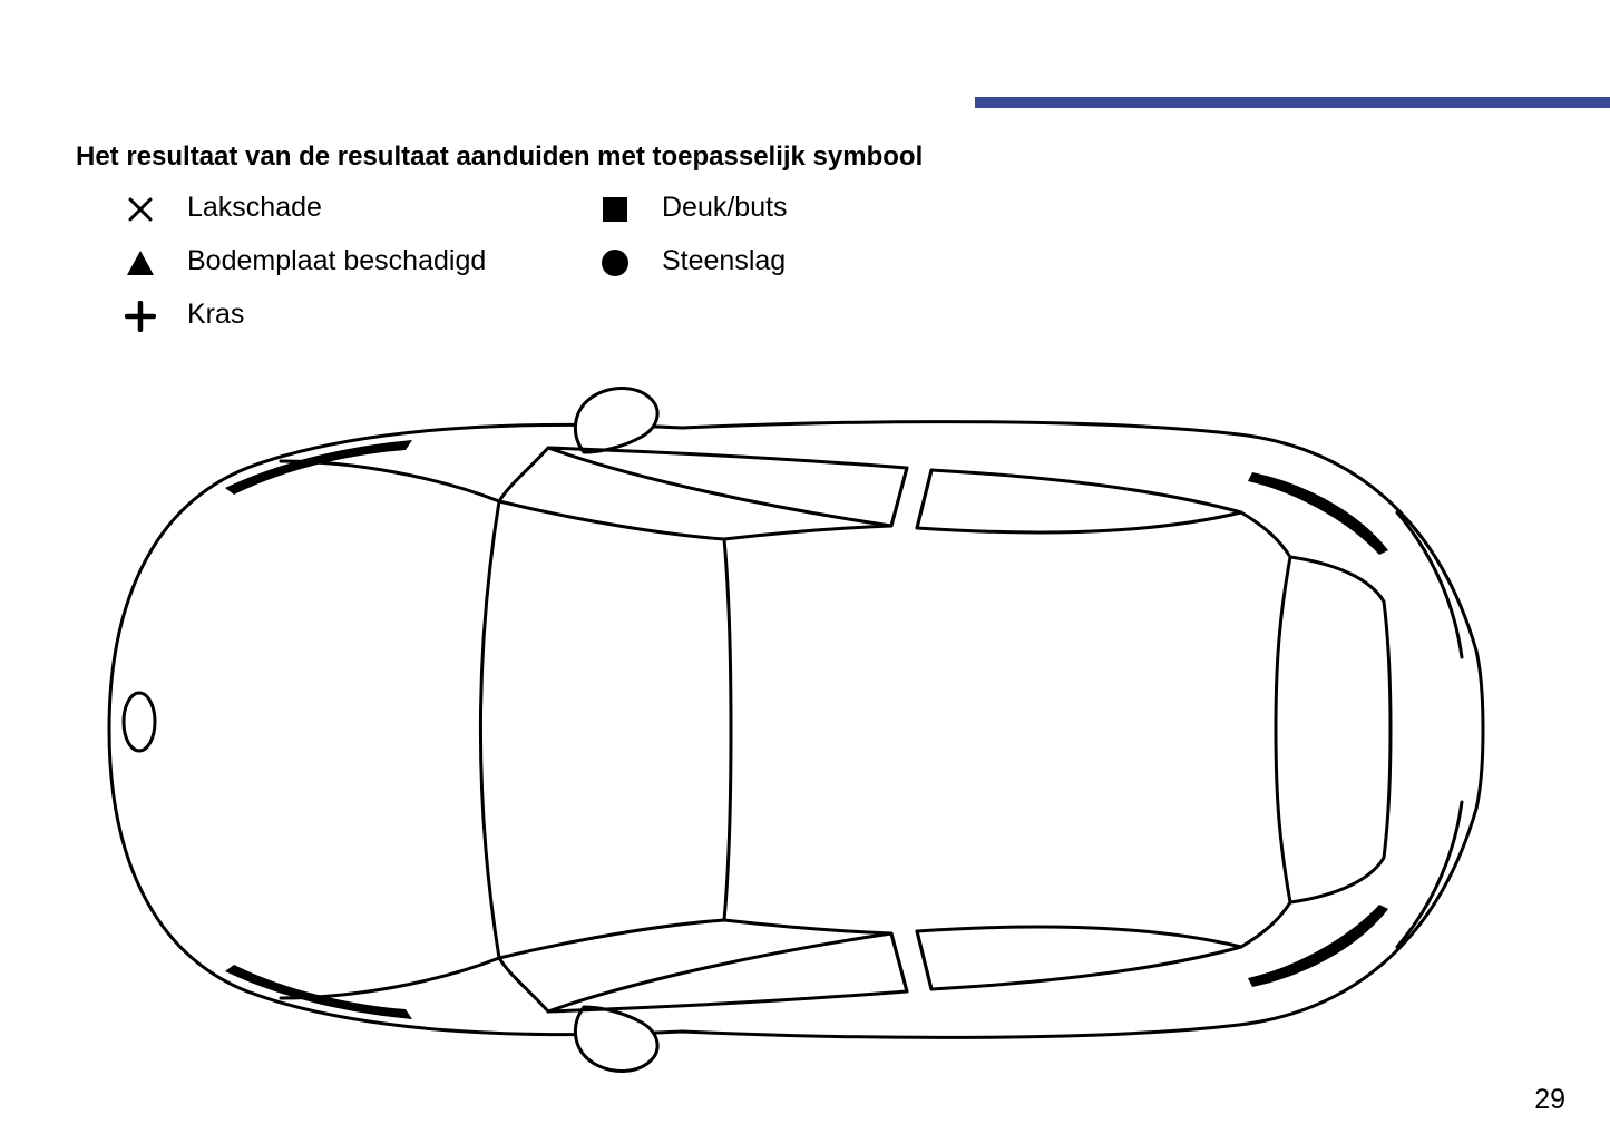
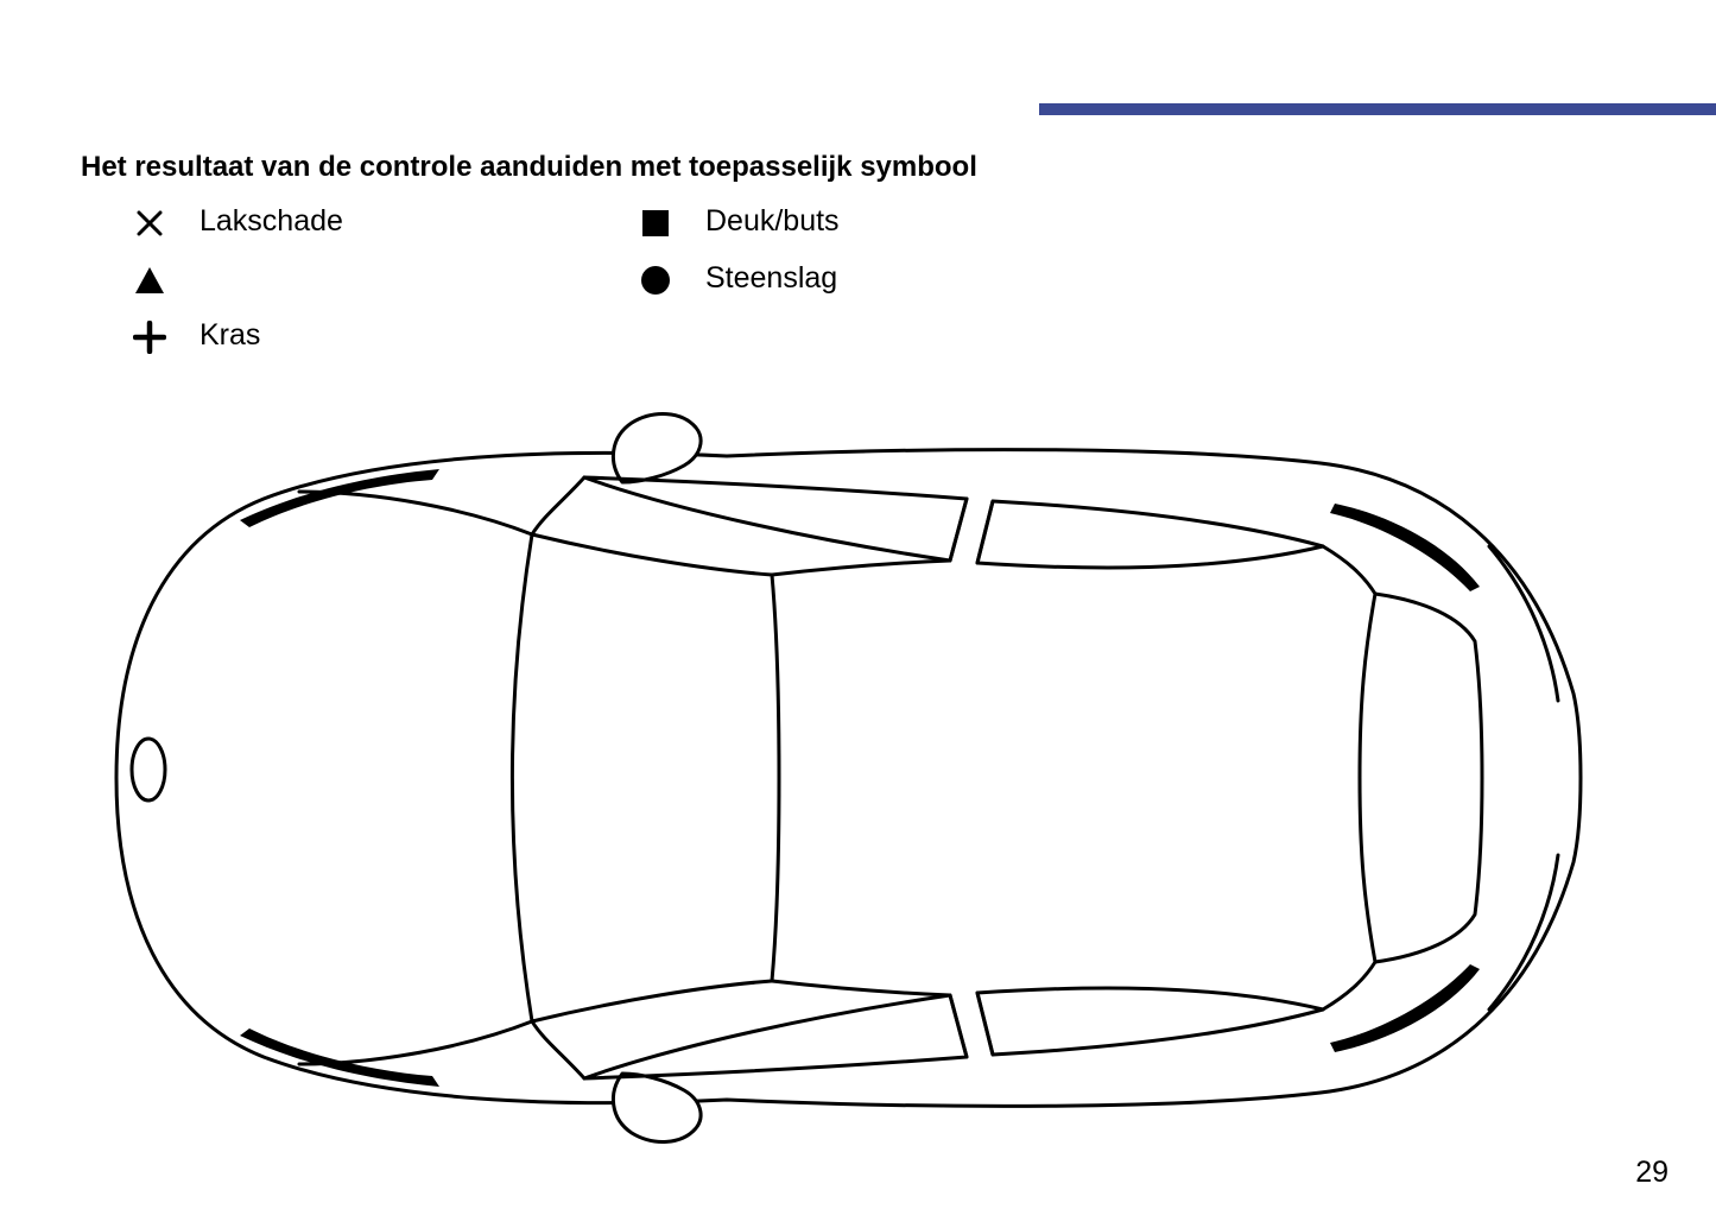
- Het resultaat van de resultaat aanduiden met toepasselijk symbool
+ Het resultaat van de controle aanduiden met toepasselijk symbool
  Lakschade
- Bodemplaat beschadigd
  Kras
  Deuk/buts
  Steenslag
  29
